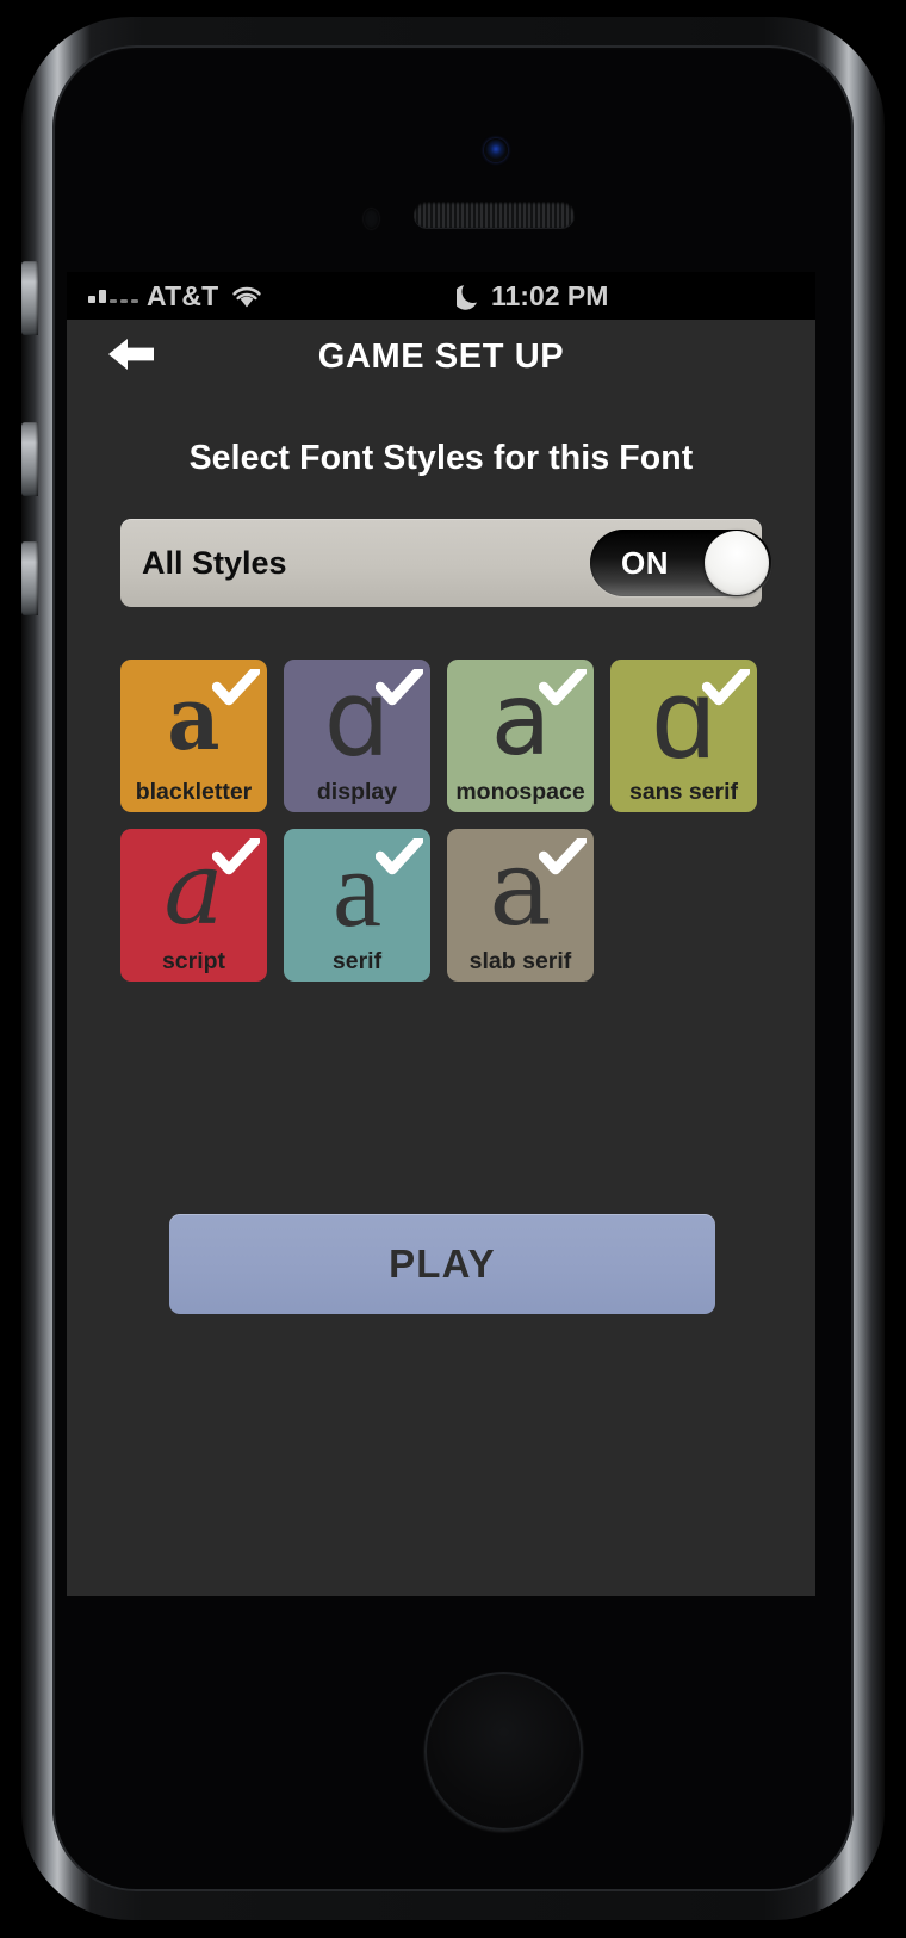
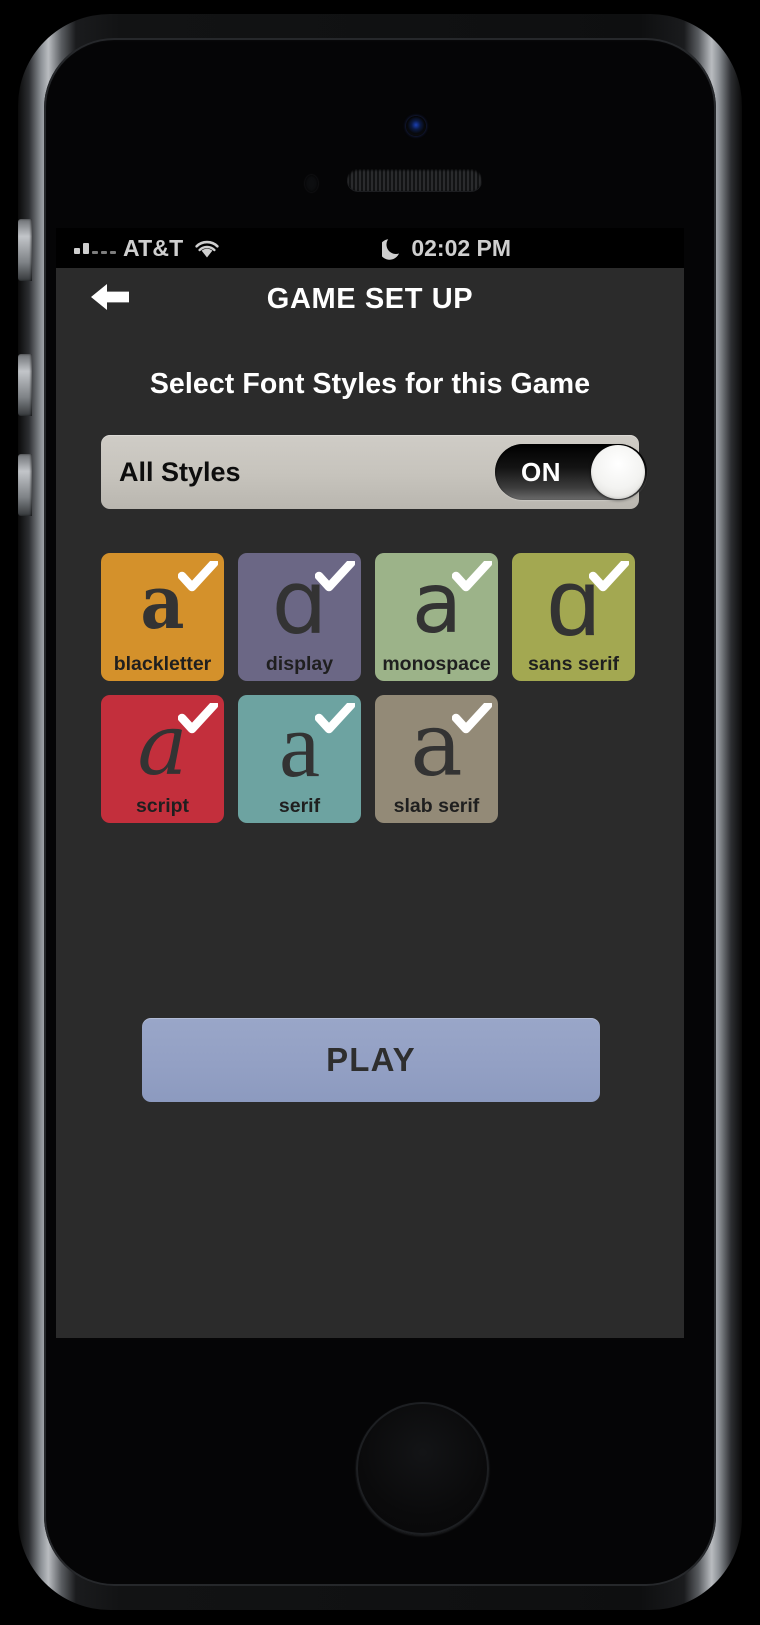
  AT&T
- 11:02 PM
+ 02:02 PM
  GAME SET UP
- Select Font Styles for this Font
+ Select Font Styles for this Game
  All Styles
  ON
  a
  blackletter
  ɑ
  display
  a
  monospace
  ɑ
  sans serif
  a
  script
  a
  serif
  a
  slab serif
  PLAY
